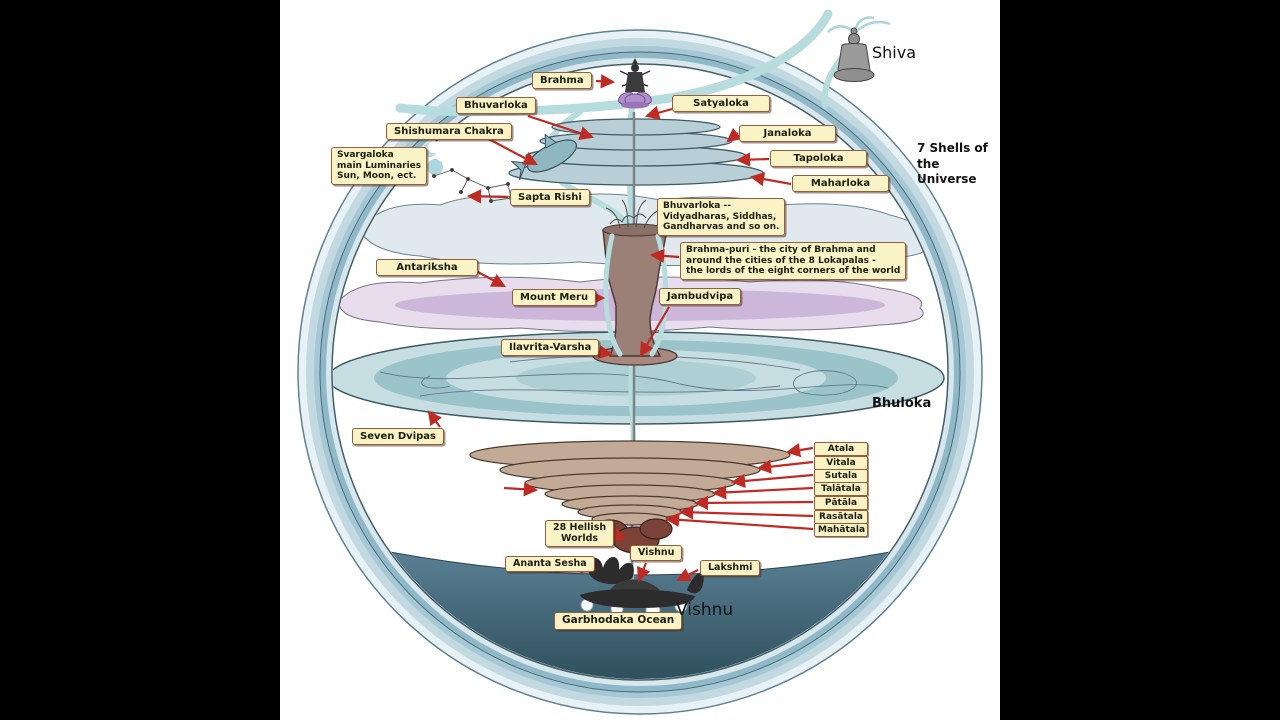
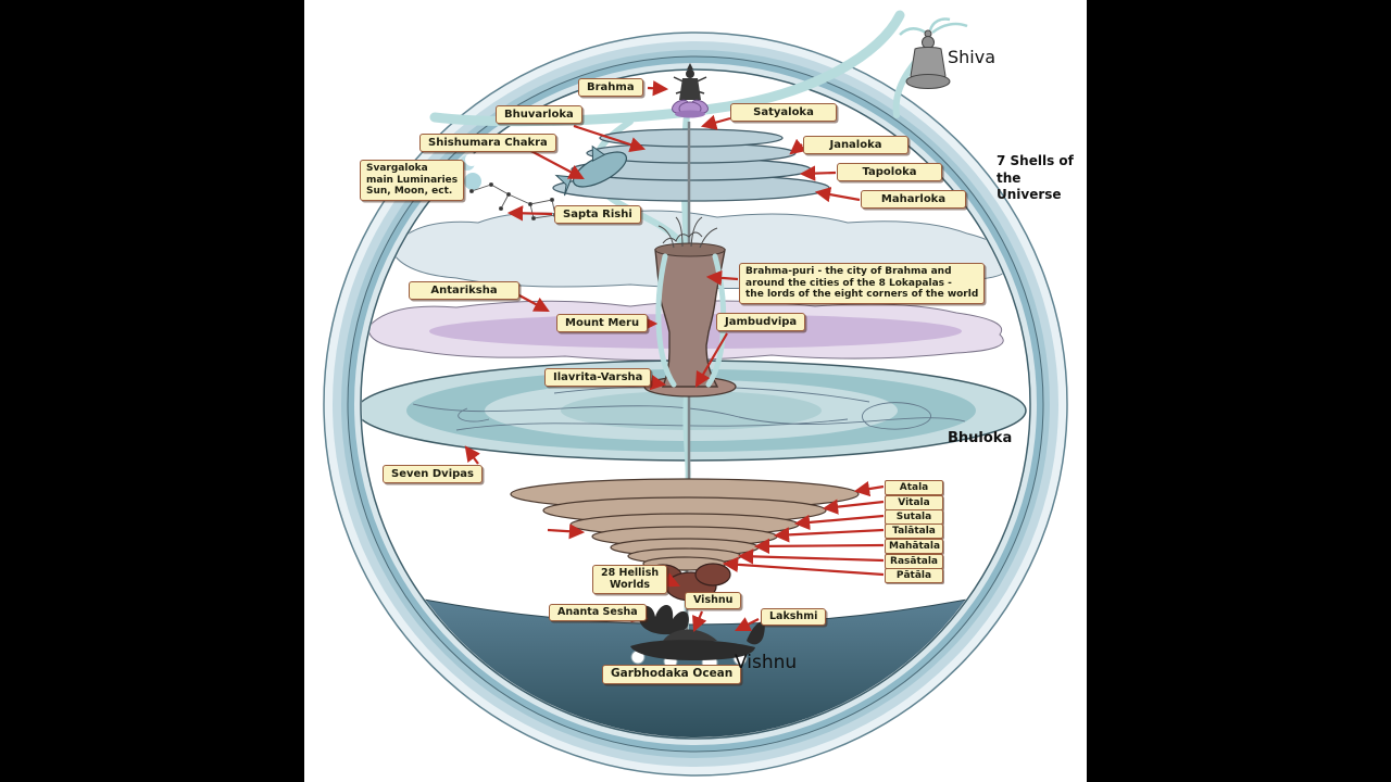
  Brahma
  Bhuvarloka
  Satyaloka
  Shishumara Chakra
  Janaloka
  Svargaloka
  main Luminaries
  Sun, Moon, ect.
  Tapoloka
  Maharloka
  Sapta Rishi
- Bhuvarloka --
- Vidyadharas, Siddhas,
- Gandharvas and so on.
  Brahma-puri - the city of Brahma and
  around the cities of the 8 Lokapalas -
  the lords of the eight corners of the world
  Antariksha
  Mount Meru
  Jambudvipa
  Ilavrita-Varsha
  Seven Dvipas
  Atala
  Vitala
  Sutala
  Talātala
- Pātāla
+ Mahātala
  Rasātala
- Mahātala
+ Pātāla
  28 Hellish
  Worlds
  Vishnu
  Ananta Sesha
  Lakshmi
  Garbhodaka Ocean
  Shiva
  7 Shells of
  the Universe
  Bhuloka
  Vishnu
